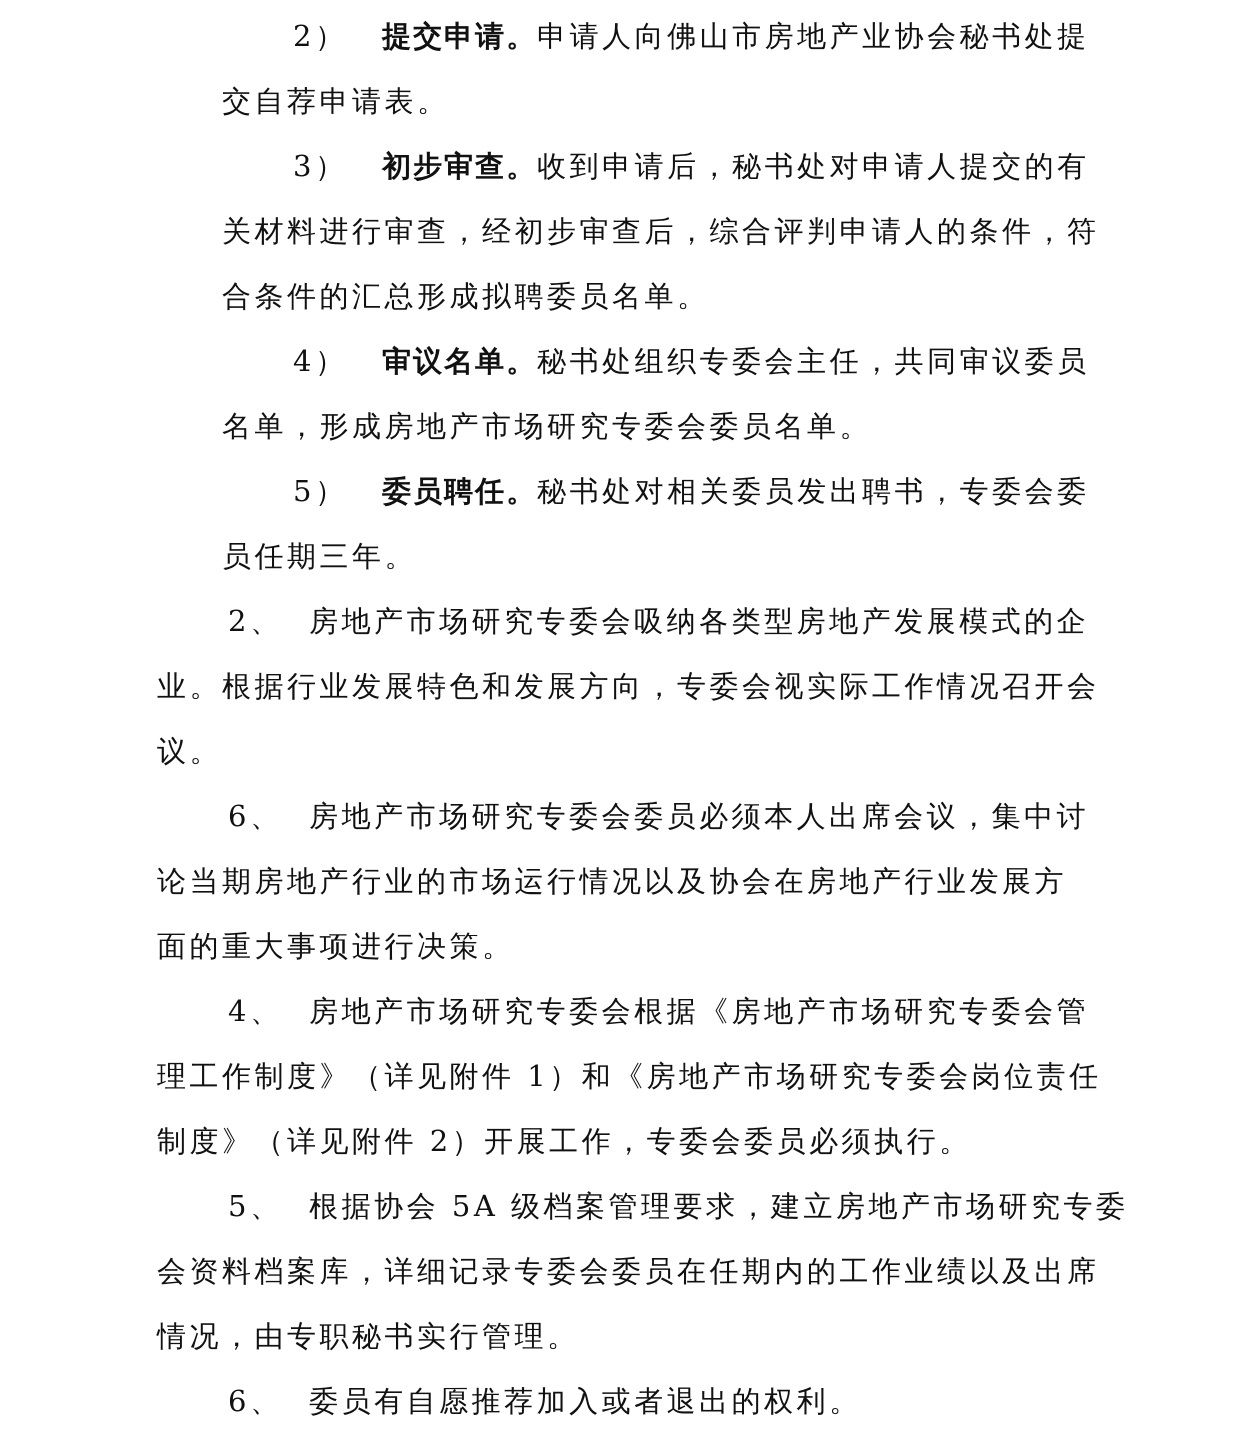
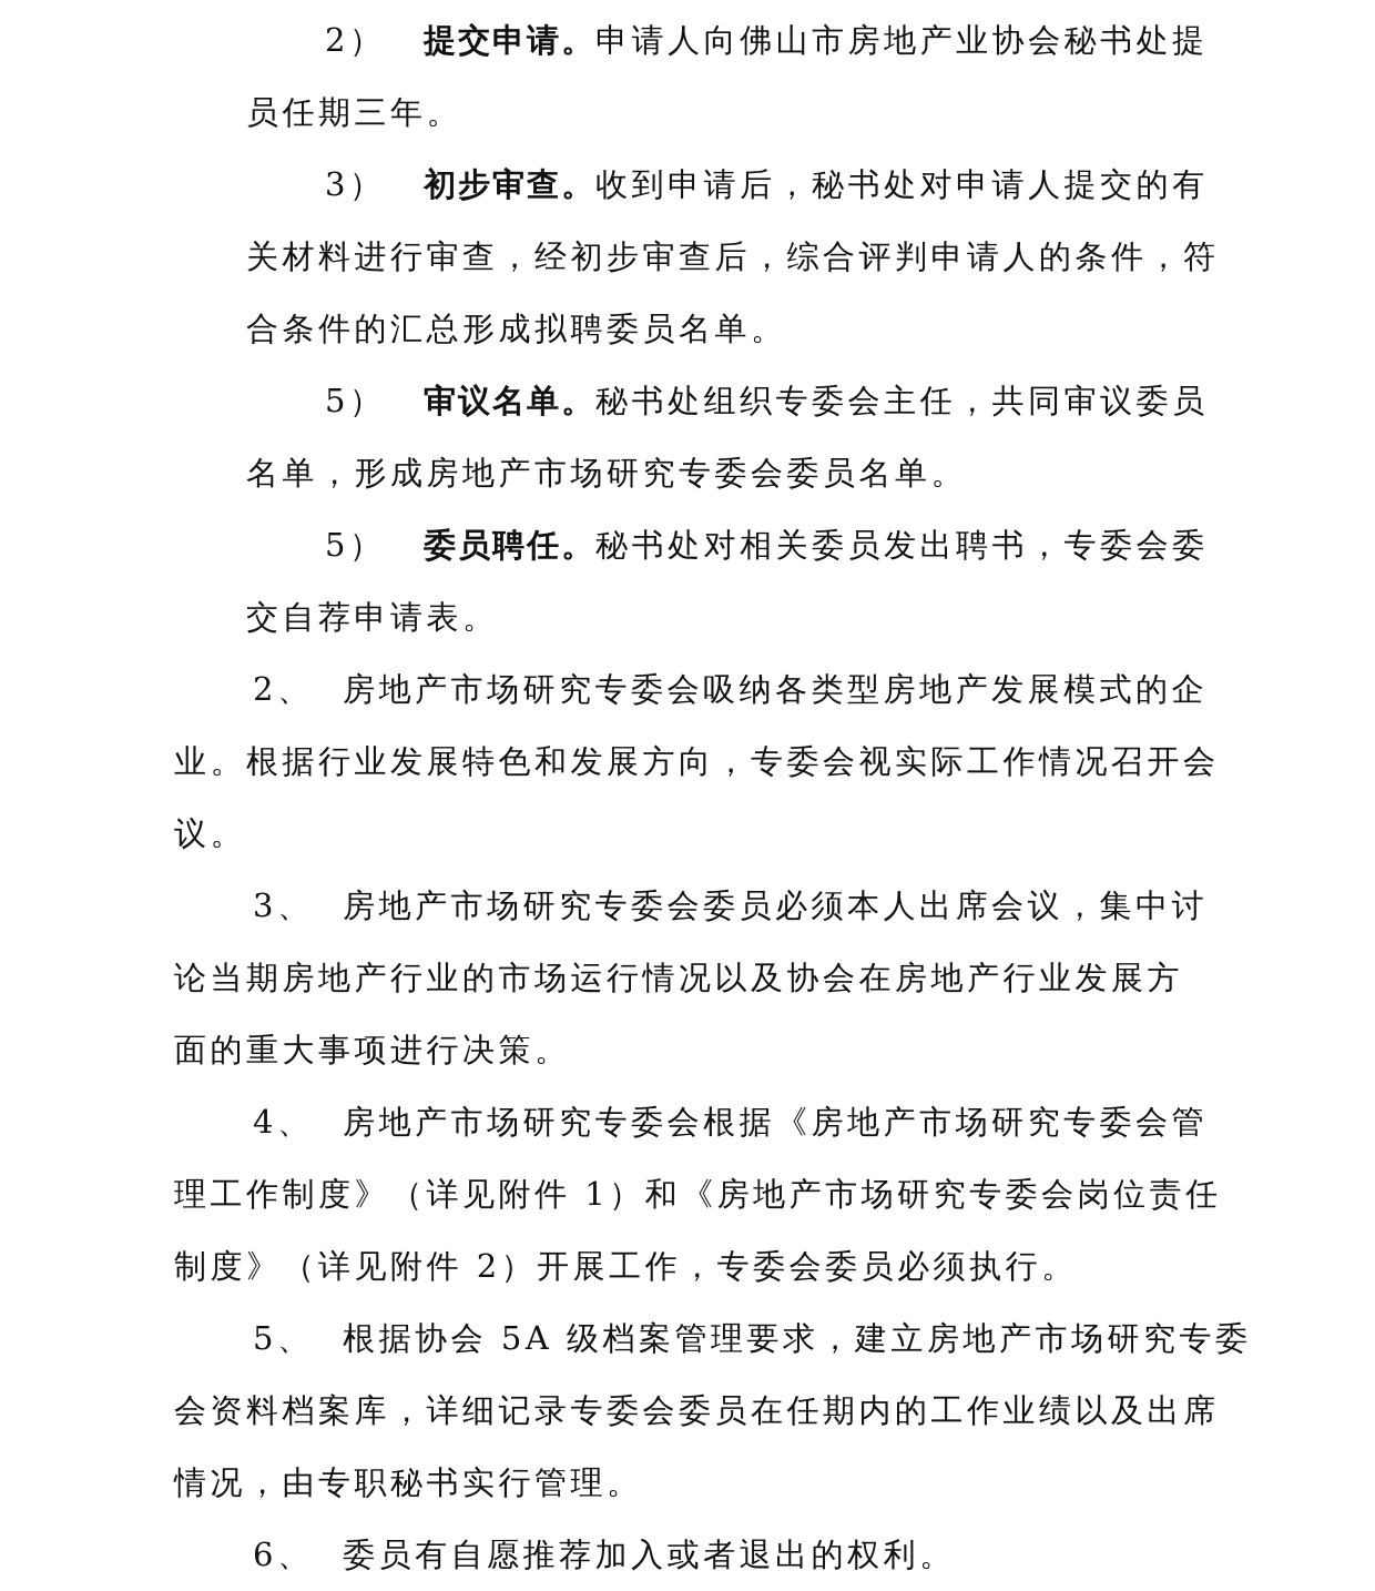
  2） 提交申请。申请人向佛山市房地产业协会秘书处提
- 交自荐申请表。
+ 员任期三年。
  3） 初步审查。收到申请后，秘书处对申请人提交的有
  关材料进行审查，经初步审查后，综合评判申请人的条件，符
  合条件的汇总形成拟聘委员名单。
- 4） 审议名单。秘书处组织专委会主任，共同审议委员
+ 5） 审议名单。秘书处组织专委会主任，共同审议委员
  名单，形成房地产市场研究专委会委员名单。
  5） 委员聘任。秘书处对相关委员发出聘书，专委会委
- 员任期三年。
+ 交自荐申请表。
  2、 房地产市场研究专委会吸纳各类型房地产发展模式的企
  业。根据行业发展特色和发展方向，专委会视实际工作情况召开会
  议。
- 6、 房地产市场研究专委会委员必须本人出席会议，集中讨
+ 3、 房地产市场研究专委会委员必须本人出席会议，集中讨
  论当期房地产行业的市场运行情况以及协会在房地产行业发展方
  面的重大事项进行决策。
  4、 房地产市场研究专委会根据《房地产市场研究专委会管
  理工作制度》（详见附件 1）和《房地产市场研究专委会岗位责任
  制度》（详见附件 2）开展工作，专委会委员必须执行。
  5、 根据协会 5A 级档案管理要求，建立房地产市场研究专委
  会资料档案库，详细记录专委会委员在任期内的工作业绩以及出席
  情况，由专职秘书实行管理。
  6、 委员有自愿推荐加入或者退出的权利。
